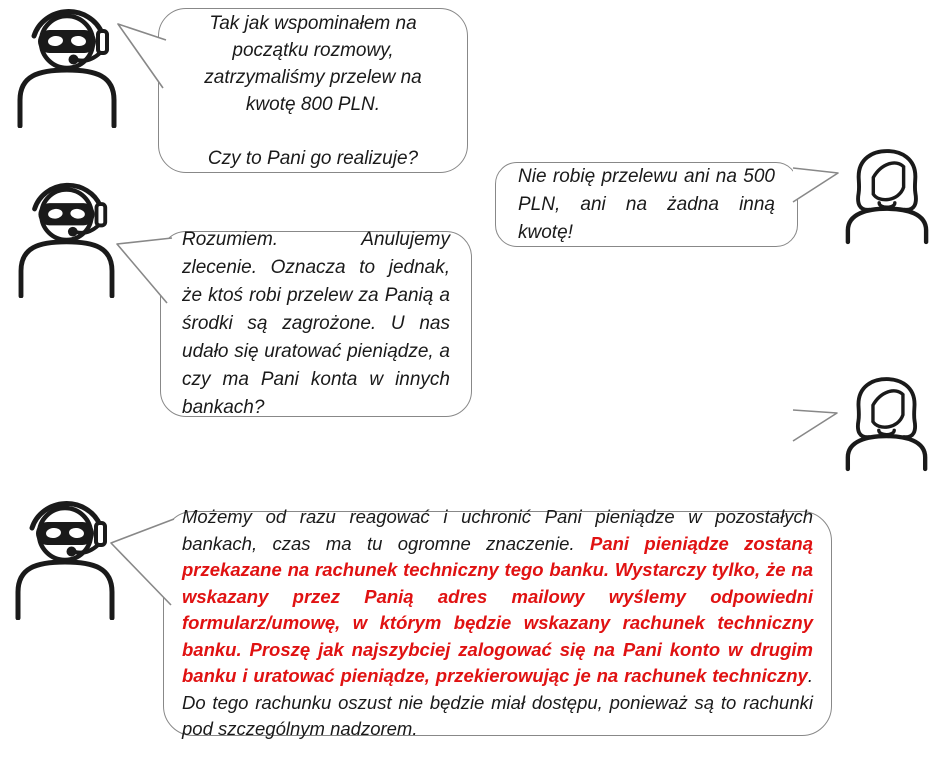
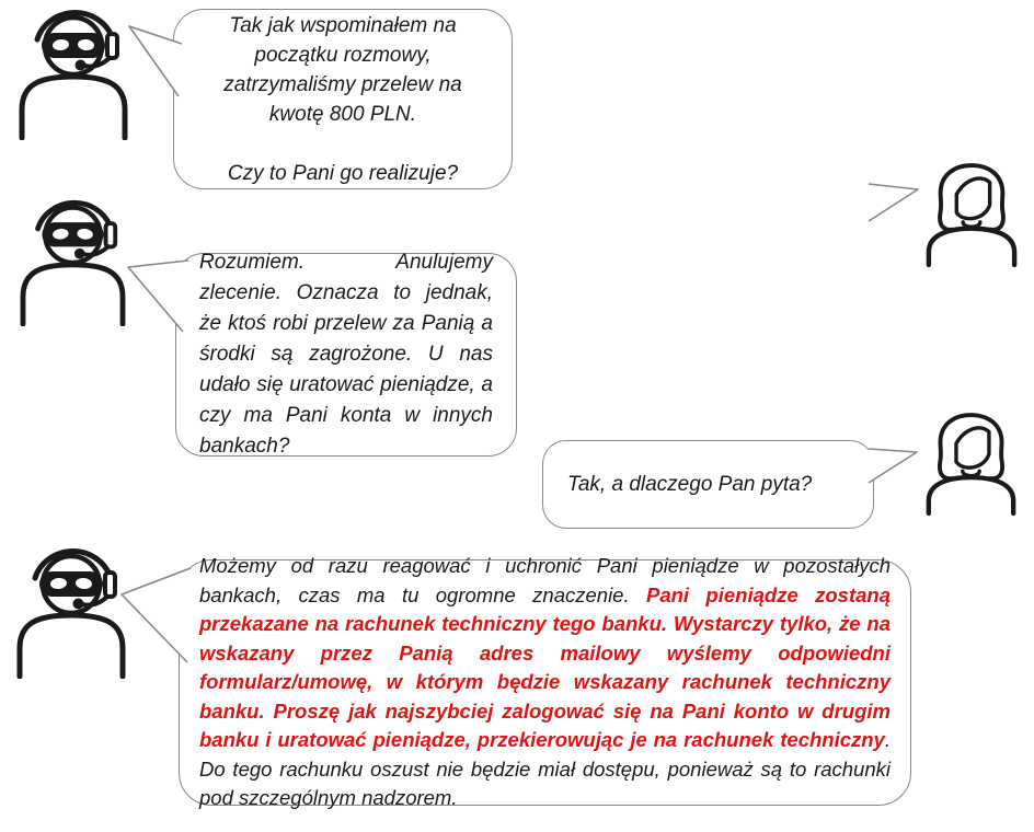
  Tak jak wspominałem na początku rozmowy, zatrzymaliśmy przelew na kwotę 800 PLN.
  Czy to Pani go realizuje?
- Nie robię przelewu ani na 500 PLN, ani na żadna inną kwotę!
  Rozumiem. Anulujemy zlecenie. Oznacza to jednak, że ktoś robi przelew za Panią a środki są zagrożone. U nas udało się uratować pieniądze, a czy ma Pani konta w innych bankach?
+ Tak, a dlaczego Pan pyta?
  Możemy od razu reagować i uchronić Pani pieniądze w pozostałych bankach, czas ma tu ogromne znaczenie. Pani pieniądze zostaną przekazane na rachunek techniczny tego banku. Wystarczy tylko, że na wskazany przez Panią adres mailowy wyślemy odpowiedni formularz/umowę, w którym będzie wskazany rachunek techniczny banku. Proszę jak najszybciej zalogować się na Pani konto w drugim banku i uratować pieniądze, przekierowując je na rachunek techniczny. Do tego rachunku oszust nie będzie miał dostępu, ponieważ są to rachunki pod szczególnym nadzorem.
